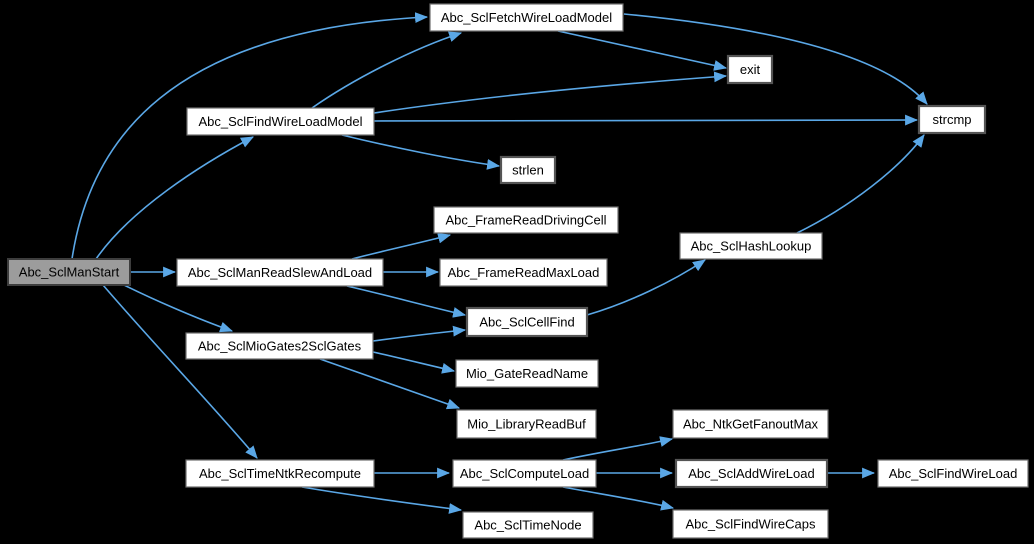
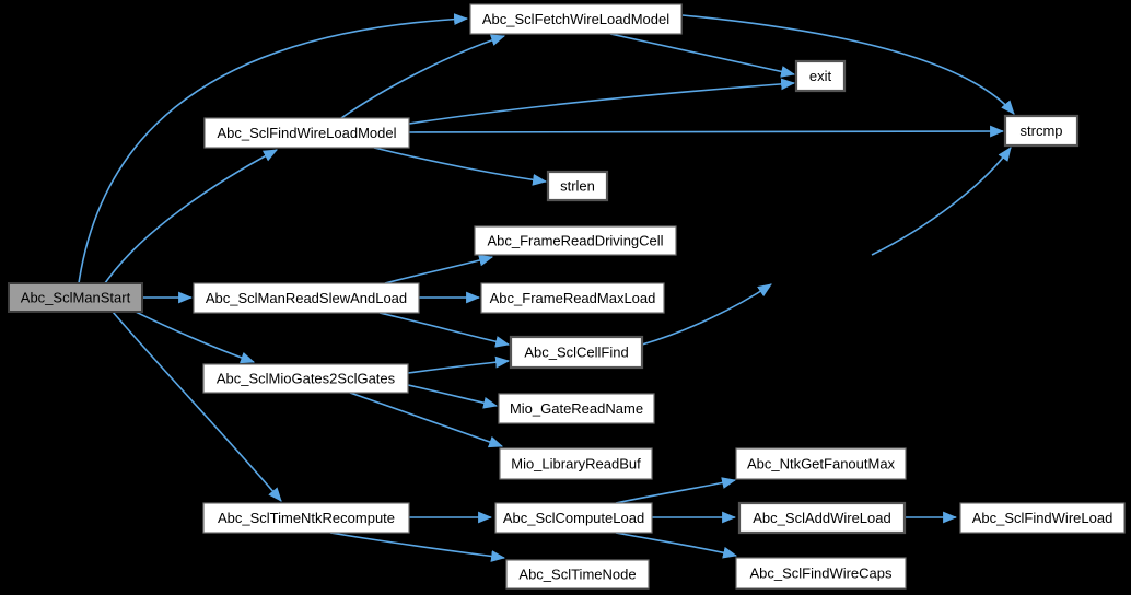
  Abc_SclManStart
  Abc_SclFetchWireLoadModel
  exit
  strcmp
  Abc_SclFindWireLoadModel
  strlen
  Abc_FrameReadDrivingCell
- Abc_SclHashLookup
  Abc_SclManReadSlewAndLoad
  Abc_FrameReadMaxLoad
  Abc_SclCellFind
  Abc_SclMioGates2SclGates
  Mio_GateReadName
  Mio_LibraryReadBuf
  Abc_NtkGetFanoutMax
  Abc_SclTimeNtkRecompute
  Abc_SclComputeLoad
  Abc_SclAddWireLoad
  Abc_SclFindWireLoad
  Abc_SclTimeNode
  Abc_SclFindWireCaps
